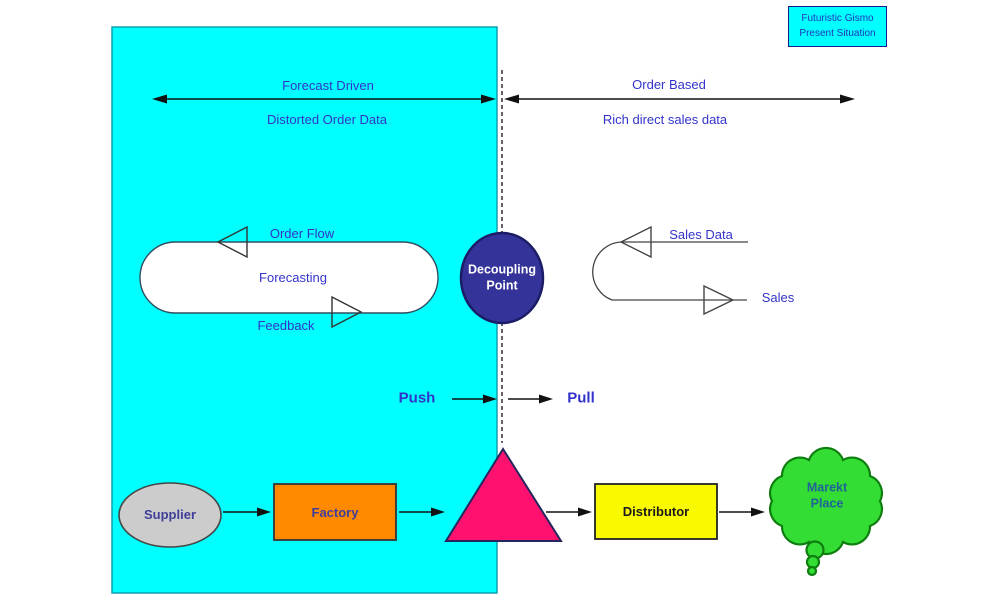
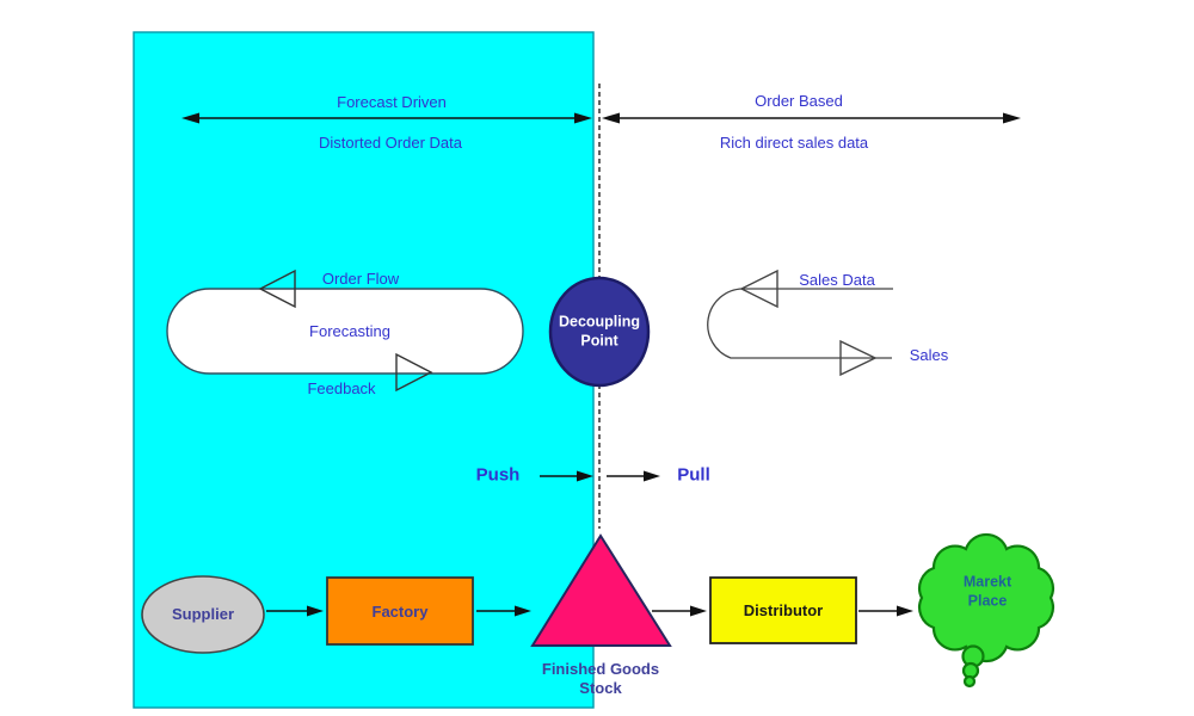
- Futuristic Gismo
- Present Situation
  Forecast Driven
  Distorted Order Data
  Order Based
  Rich direct sales data
  Order Flow
  Forecasting
  Feedback
  Decoupling
  Point
  Sales Data
  Sales
  Push
  Pull
  Supplier
  Factory
  Distributor
+ Finished Goods
+ Stock
  Marekt
  Place
